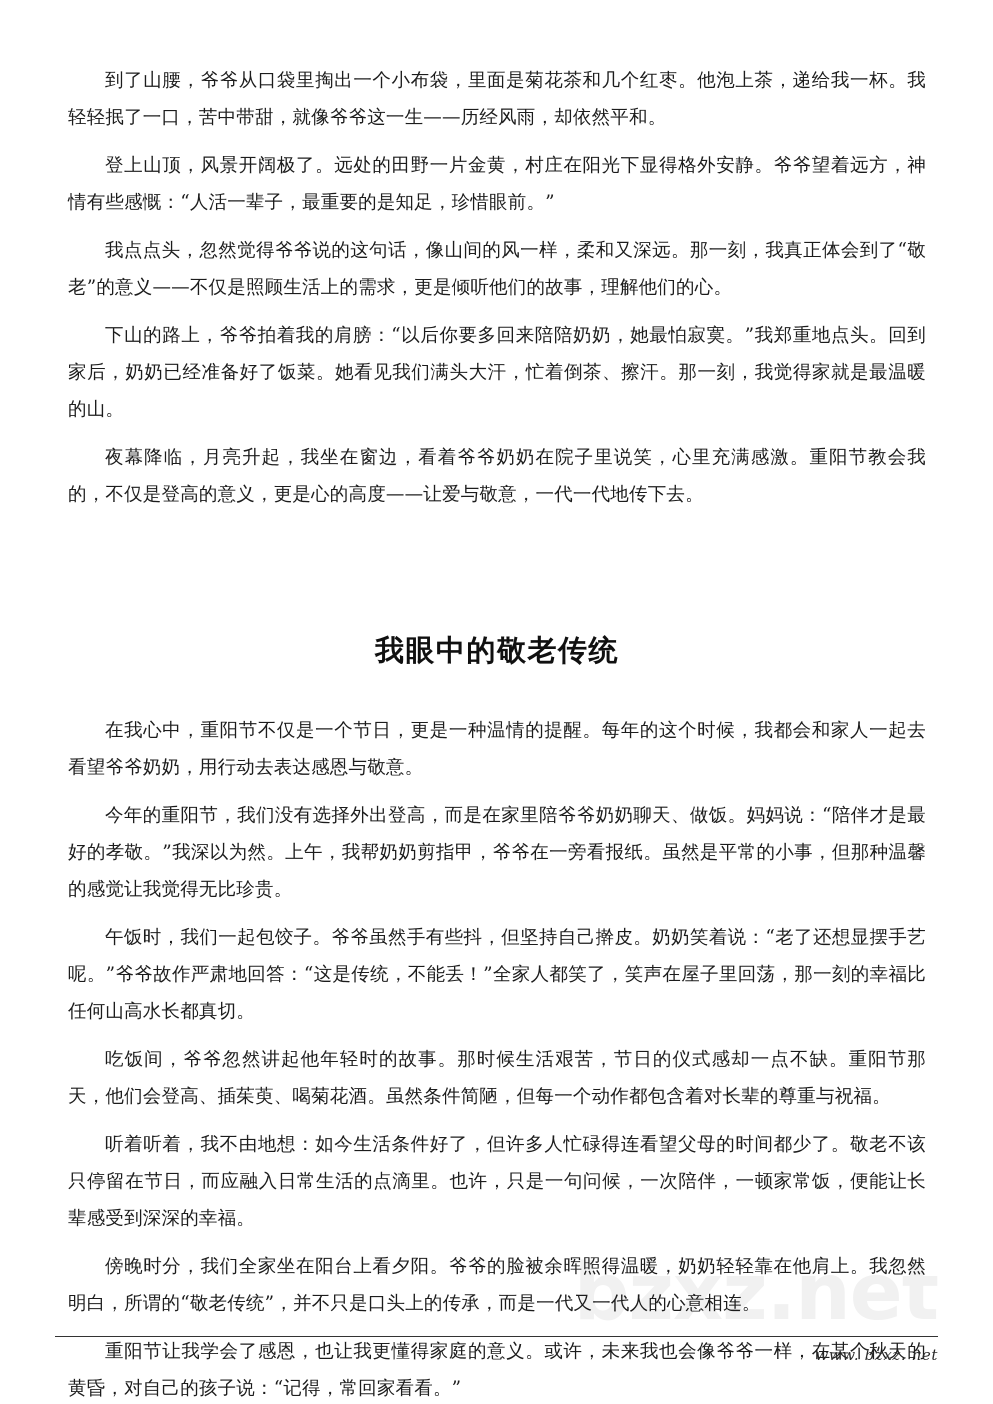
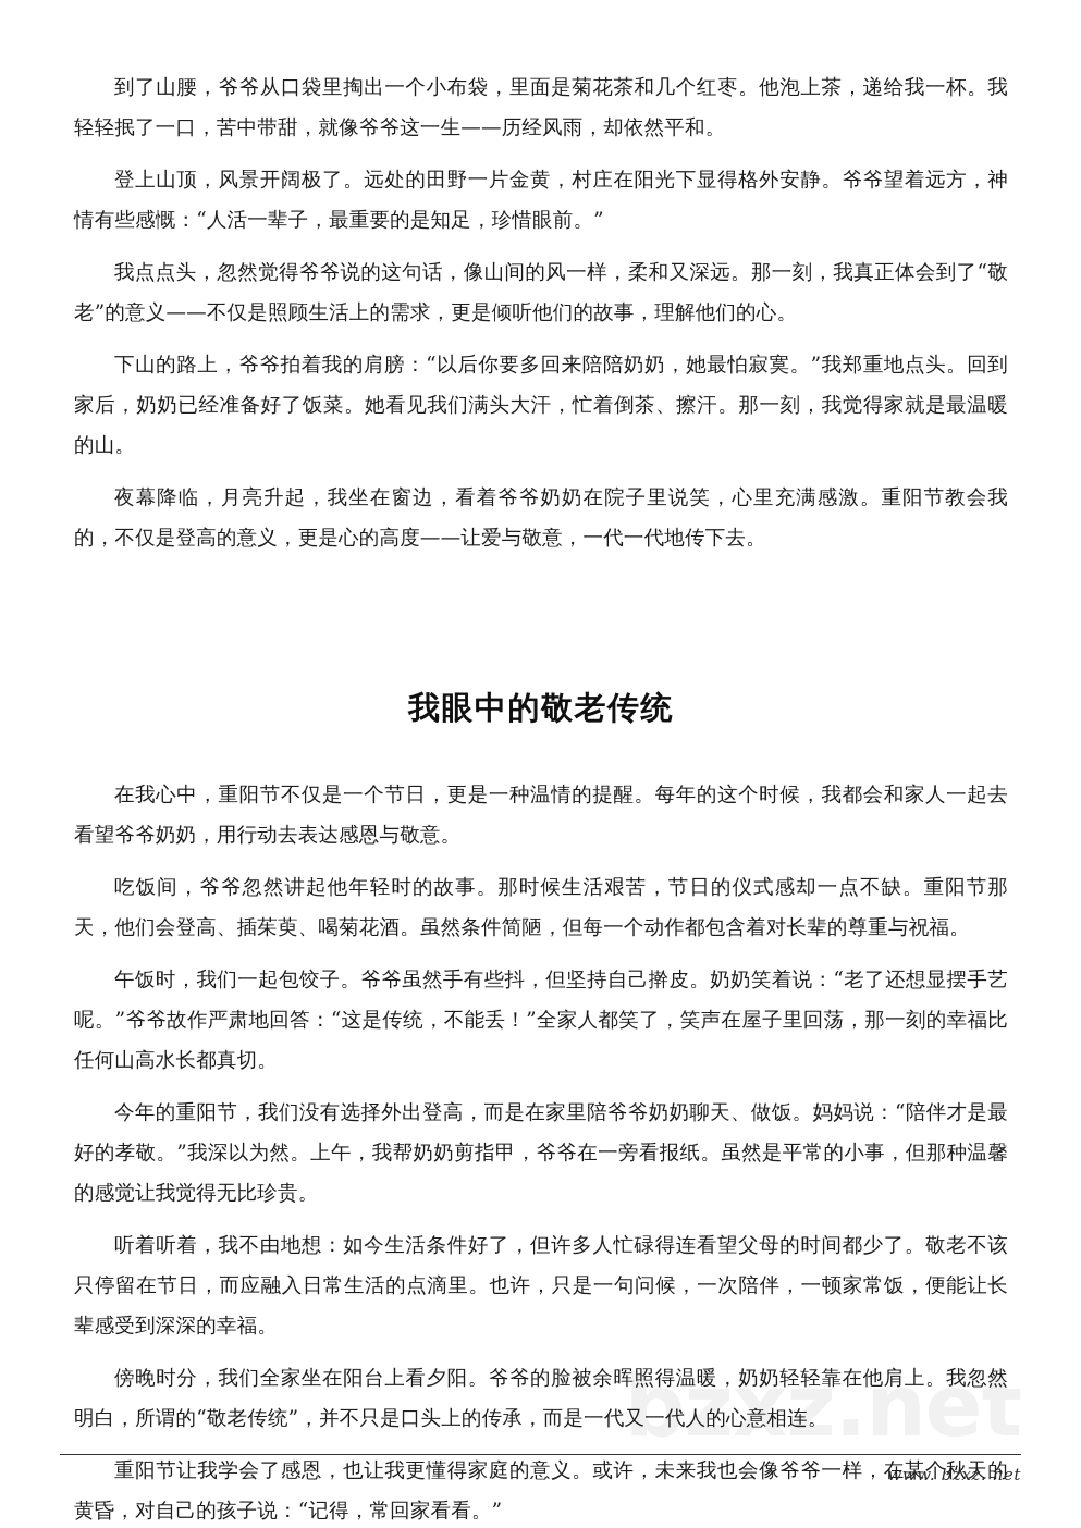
  bzxz.net
  到了山腰，爷爷从口袋里掏出一个小布袋，里面是菊花茶和几个红枣。他泡上茶，递给我一杯。我轻轻抿了一口，苦中带甜，就像爷爷这一生——历经风雨，却依然平和。
  登上山顶，风景开阔极了。远处的田野一片金黄，村庄在阳光下显得格外安静。爷爷望着远方，神情有些感慨：“人活一辈子，最重要的是知足，珍惜眼前。”
  我点点头，忽然觉得爷爷说的这句话，像山间的风一样，柔和又深远。那一刻，我真正体会到了“敬老”的意义——不仅是照顾生活上的需求，更是倾听他们的故事，理解他们的心。
  下山的路上，爷爷拍着我的肩膀：“以后你要多回来陪陪奶奶，她最怕寂寞。”我郑重地点头。回到家后，奶奶已经准备好了饭菜。她看见我们满头大汗，忙着倒茶、擦汗。那一刻，我觉得家就是最温暖的山。
  夜幕降临，月亮升起，我坐在窗边，看着爷爷奶奶在院子里说笑，心里充满感激。重阳节教会我的，不仅是登高的意义，更是心的高度——让爱与敬意，一代一代地传下去。
  我眼中的敬老传统
  在我心中，重阳节不仅是一个节日，更是一种温情的提醒。每年的这个时候，我都会和家人一起去看望爷爷奶奶，用行动去表达感恩与敬意。
- 今年的重阳节，我们没有选择外出登高，而是在家里陪爷爷奶奶聊天、做饭。妈妈说：“陪伴才是最好的孝敬。”我深以为然。上午，我帮奶奶剪指甲，爷爷在一旁看报纸。虽然是平常的小事，但那种温馨的感觉让我觉得无比珍贵。
+ 吃饭间，爷爷忽然讲起他年轻时的故事。那时候生活艰苦，节日的仪式感却一点不缺。重阳节那天，他们会登高、插茱萸、喝菊花酒。虽然条件简陋，但每一个动作都包含着对长辈的尊重与祝福。
  午饭时，我们一起包饺子。爷爷虽然手有些抖，但坚持自己擀皮。奶奶笑着说：“老了还想显摆手艺呢。”爷爷故作严肃地回答：“这是传统，不能丢！”全家人都笑了，笑声在屋子里回荡，那一刻的幸福比任何山高水长都真切。
- 吃饭间，爷爷忽然讲起他年轻时的故事。那时候生活艰苦，节日的仪式感却一点不缺。重阳节那天，他们会登高、插茱萸、喝菊花酒。虽然条件简陋，但每一个动作都包含着对长辈的尊重与祝福。
+ 今年的重阳节，我们没有选择外出登高，而是在家里陪爷爷奶奶聊天、做饭。妈妈说：“陪伴才是最好的孝敬。”我深以为然。上午，我帮奶奶剪指甲，爷爷在一旁看报纸。虽然是平常的小事，但那种温馨的感觉让我觉得无比珍贵。
  听着听着，我不由地想：如今生活条件好了，但许多人忙碌得连看望父母的时间都少了。敬老不该只停留在节日，而应融入日常生活的点滴里。也许，只是一句问候，一次陪伴，一顿家常饭，便能让长辈感受到深深的幸福。
  傍晚时分，我们全家坐在阳台上看夕阳。爷爷的脸被余晖照得温暖，奶奶轻轻靠在他肩上。我忽然明白，所谓的“敬老传统”，并不只是口头上的传承，而是一代又一代人的心意相连。
  重阳节让我学会了感恩，也让我更懂得家庭的意义。或许，未来我也会像爷爷一样，在某个秋天的黄昏，对自己的孩子说：“记得，常回家看看。”
  www. bzxz. net
